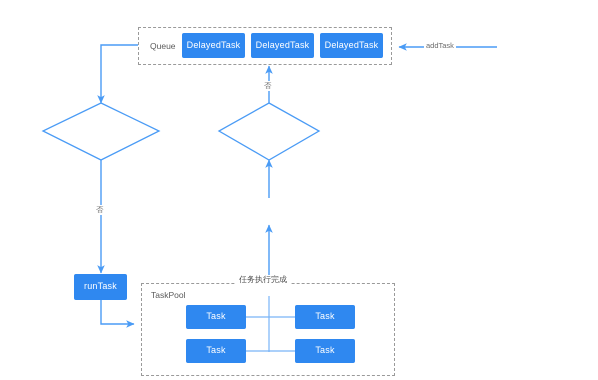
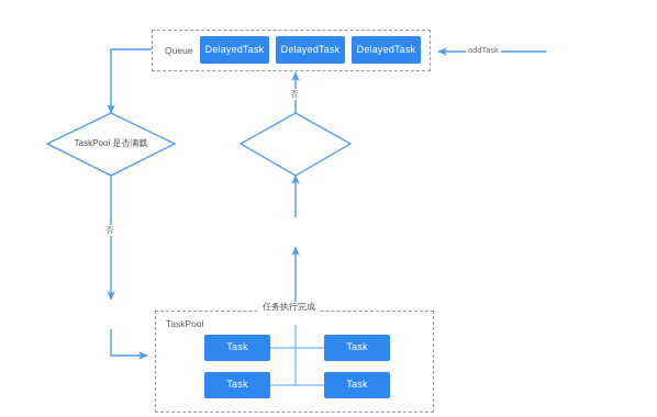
  Queue
  DelayedTask
  DelayedTask
  DelayedTask
  addTask
+ TaskPool 是否满载
  否
  否
- runTask
  TaskPool
  任务执行完成
  Task
  Task
  Task
  Task
